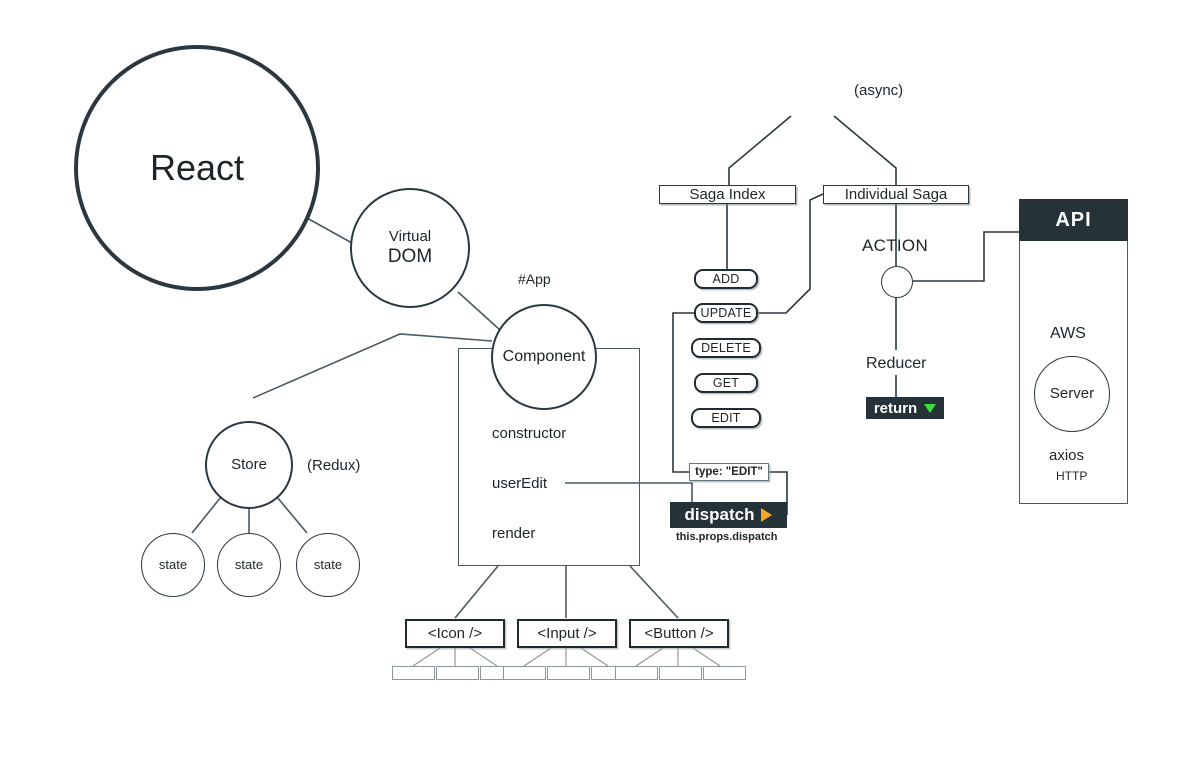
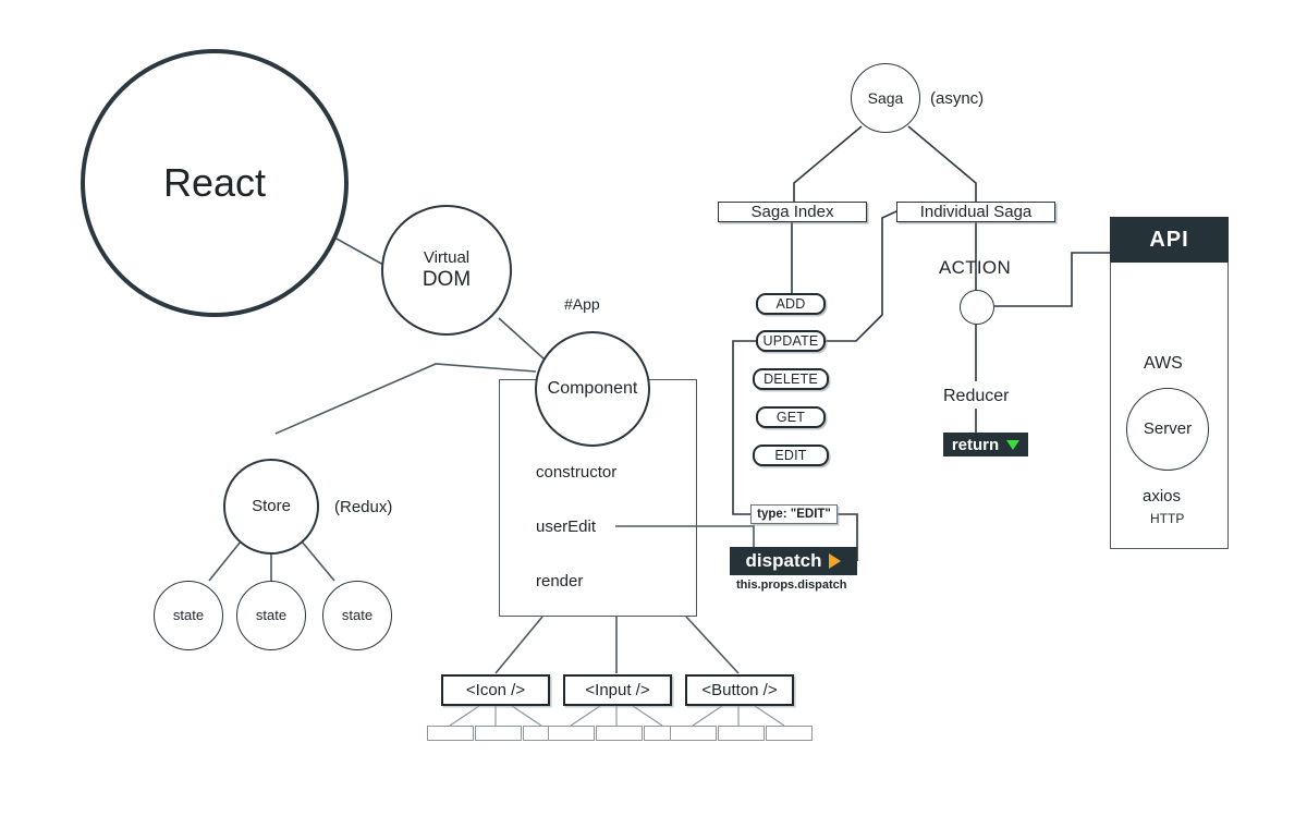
  React
  Virtual
  DOM
  #App
  Component
  constructor
  userEdit
  render
  Store
  (Redux)
  state
  state
  state
  <Icon />
  <Input />
  <Button />
+ Saga
  (async)
  Saga Index
  Individual Saga
  ADD
  UPDATE
  DELETE
  GET
  EDIT
  ACTION
  Reducer
  return
  type: "EDIT"
  dispatch
  this.props.dispatch
  API
  AWS
  Server
  axios
  HTTP
